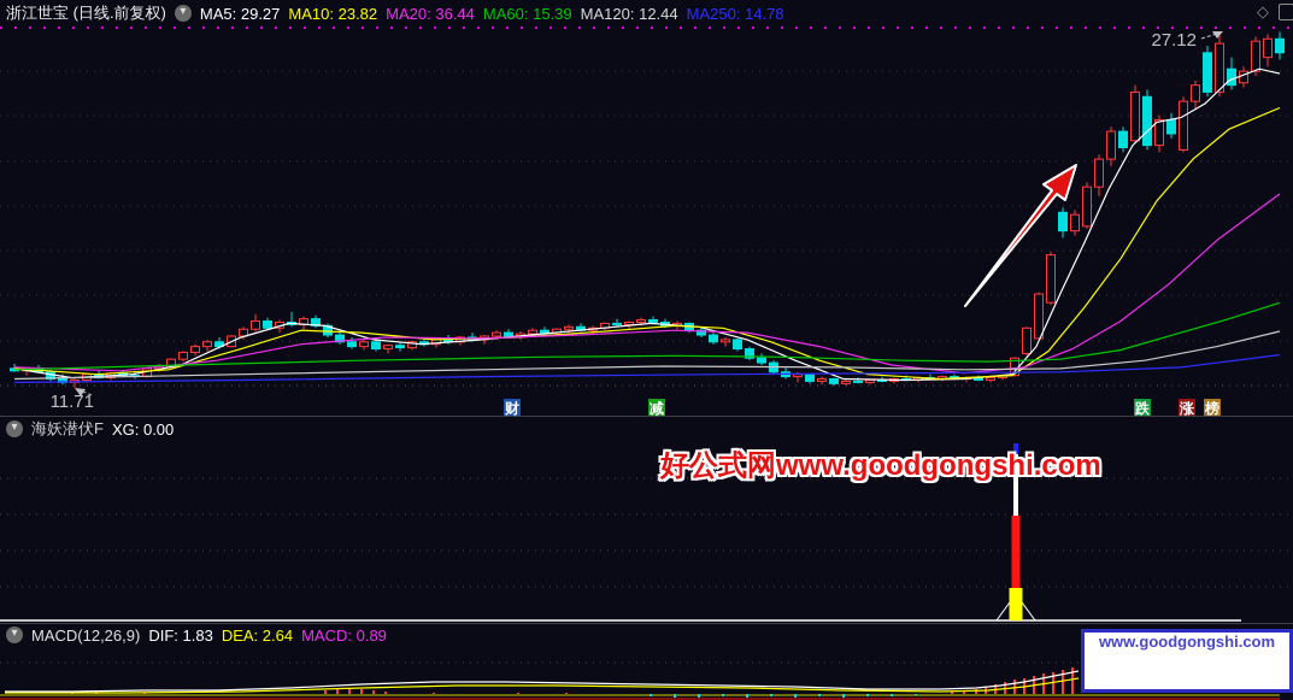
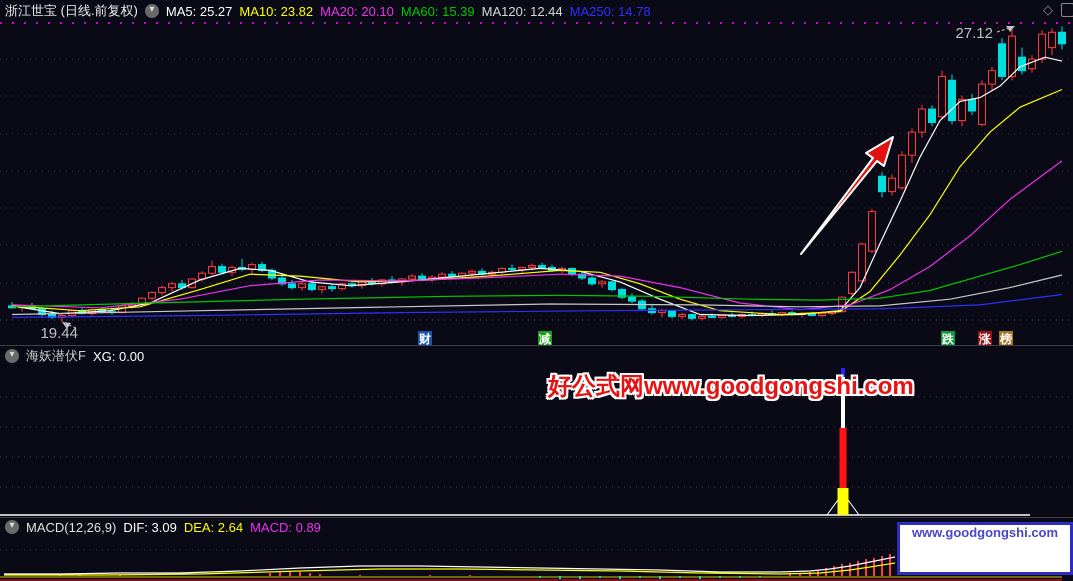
  浙江世宝 (日线.前复权)
  ▾
- MA5: 29.27
+ MA5: 25.27
  MA10: 23.82
- MA20: 36.44
+ MA20: 20.10
  MA60: 15.39
  MA120: 12.44
  MA250: 14.78
  ◇
  财
  减
  跌
  涨
  榜
  27.12
- 11.71
+ 19.44
  ▾
  海妖潜伏F
  XG: 0.00
  好公式网www.goodgongshi.com
  ▾
  MACD(12,26,9)
- DIF: 1.83
+ DIF: 3.09
  DEA: 2.64
  MACD: 0.89
  www.goodgongshi.com
